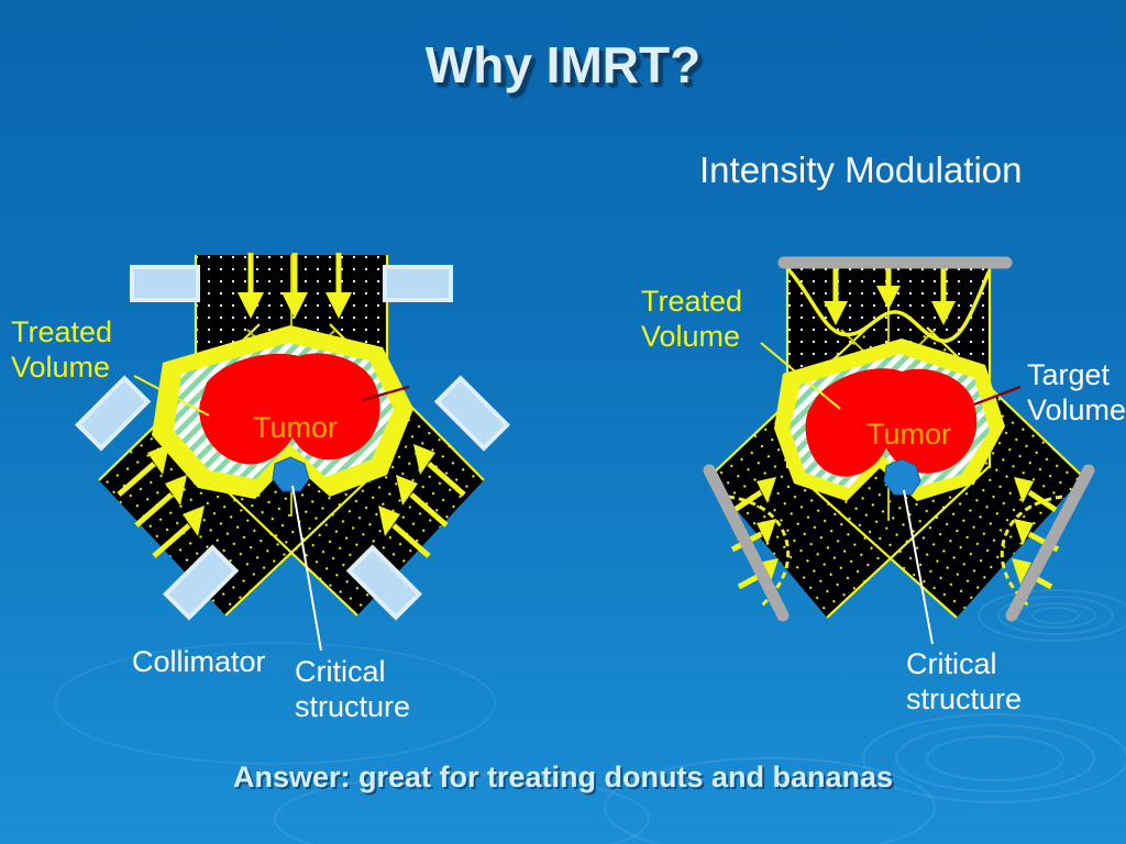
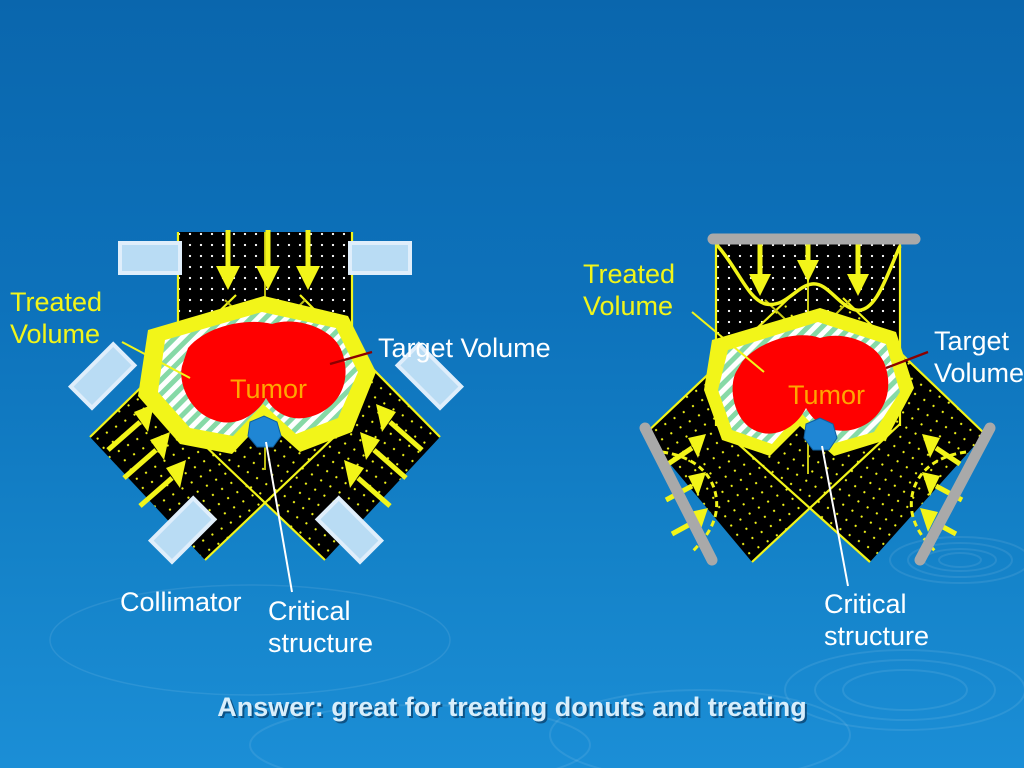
- Why IMRT?
- Intensity Modulation
  Tumor
  Tumor
  Treated
  Volume
+ Target Volume
  Collimator
  Critical
  structure
  Treated
  Volume
  Target
  Volume
  Critical
  structure
- Answer: great for treating donuts and bananas
+ Answer: great for treating donuts and treating
